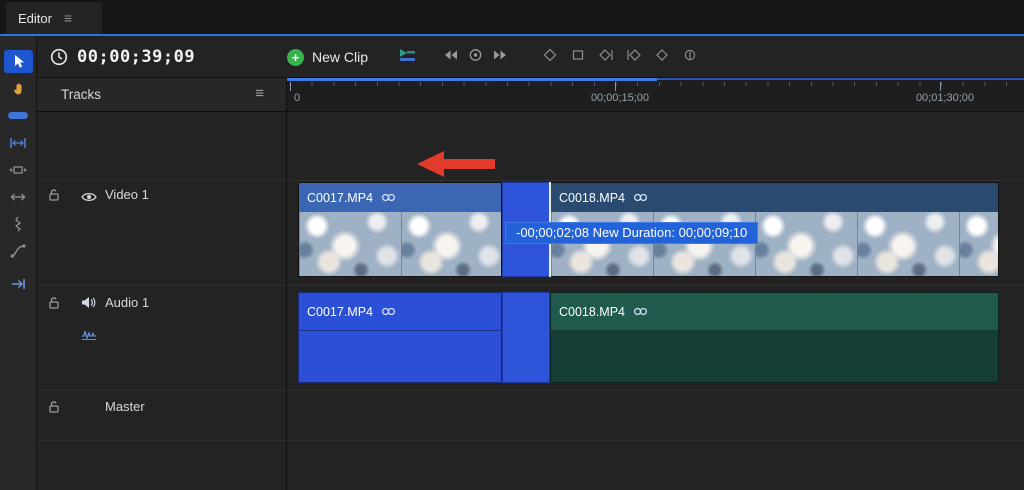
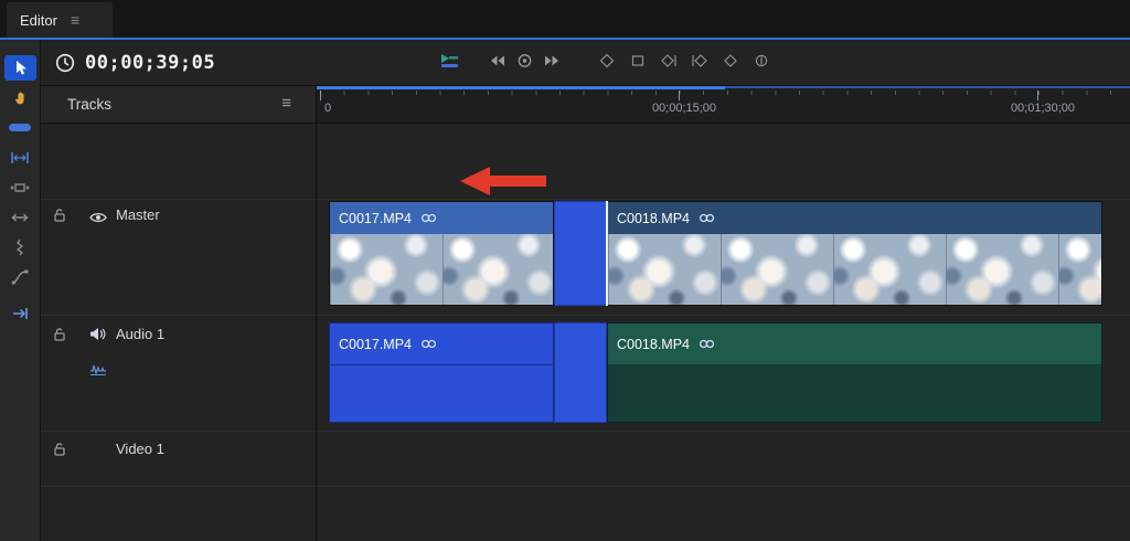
  Editor
  ≡
- 00;00;39;09
+ 00;00;39;05
- +
- New Clip
  Tracks
  ≡
  0
  00;00;15;00
  00;01;30;00
- Video 1
+ Master
  Audio 1
- Master
+ Video 1
  C0017.MP4
  C0018.MP4
  C0017.MP4
  C0018.MP4
- -00;00;02;08 New Duration: 00;00;09;10
